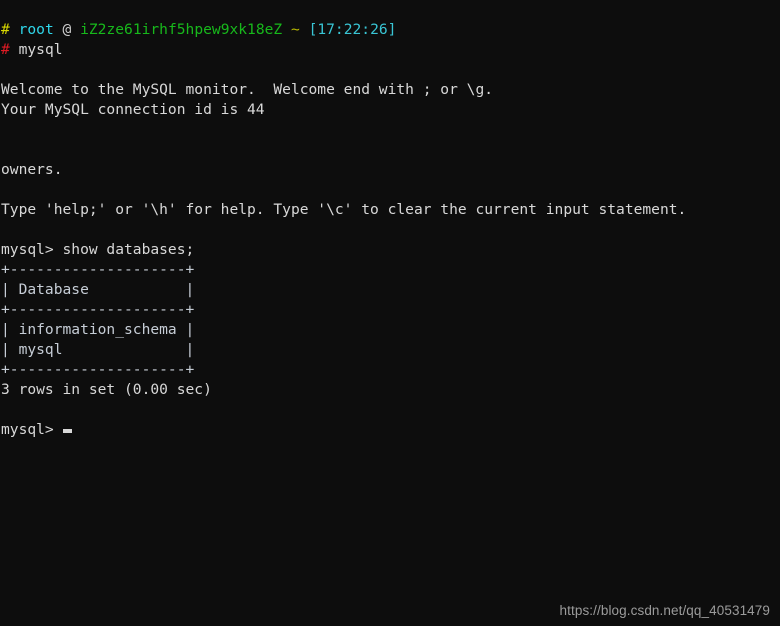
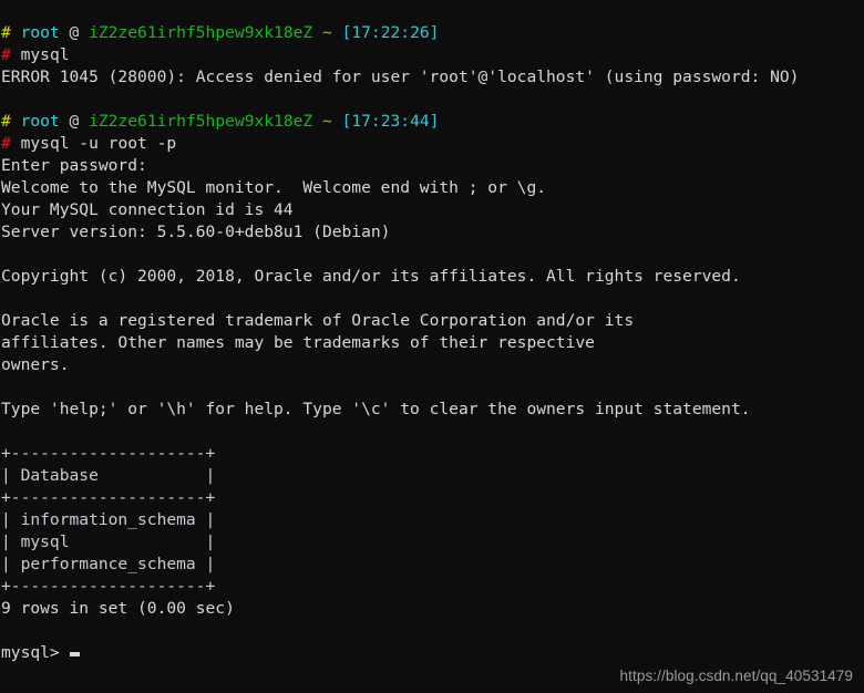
  # root @ iZ2ze61irhf5hpew9xk18eZ ~ [17:22:26]
  # mysql
+ ERROR 1045 (28000): Access denied for user 'root'@'localhost' (using password: NO)
+ # root @ iZ2ze61irhf5hpew9xk18eZ ~ [17:23:44]
+ # mysql -u root -p
+ Enter password:
  Welcome to the MySQL monitor. Welcome end with ; or \g.
  Your MySQL connection id is 44
+ Server version: 5.5.60-0+deb8u1 (Debian)
+ Copyright (c) 2000, 2018, Oracle and/or its affiliates. All rights reserved.
+ Oracle is a registered trademark of Oracle Corporation and/or its
+ affiliates. Other names may be trademarks of their respective
  owners.
- Type 'help;' or '\h' for help. Type '\c' to clear the current input statement.
+ Type 'help;' or '\h' for help. Type '\c' to clear the owners input statement.
- mysql> show databases;
  +--------------------+
  | Database |
  +--------------------+
  | information_schema |
  | mysql |
+ | performance_schema |
  +--------------------+
- 3 rows in set (0.00 sec)
+ 9 rows in set (0.00 sec)
  mysql>
  https://blog.csdn.net/qq_40531479
